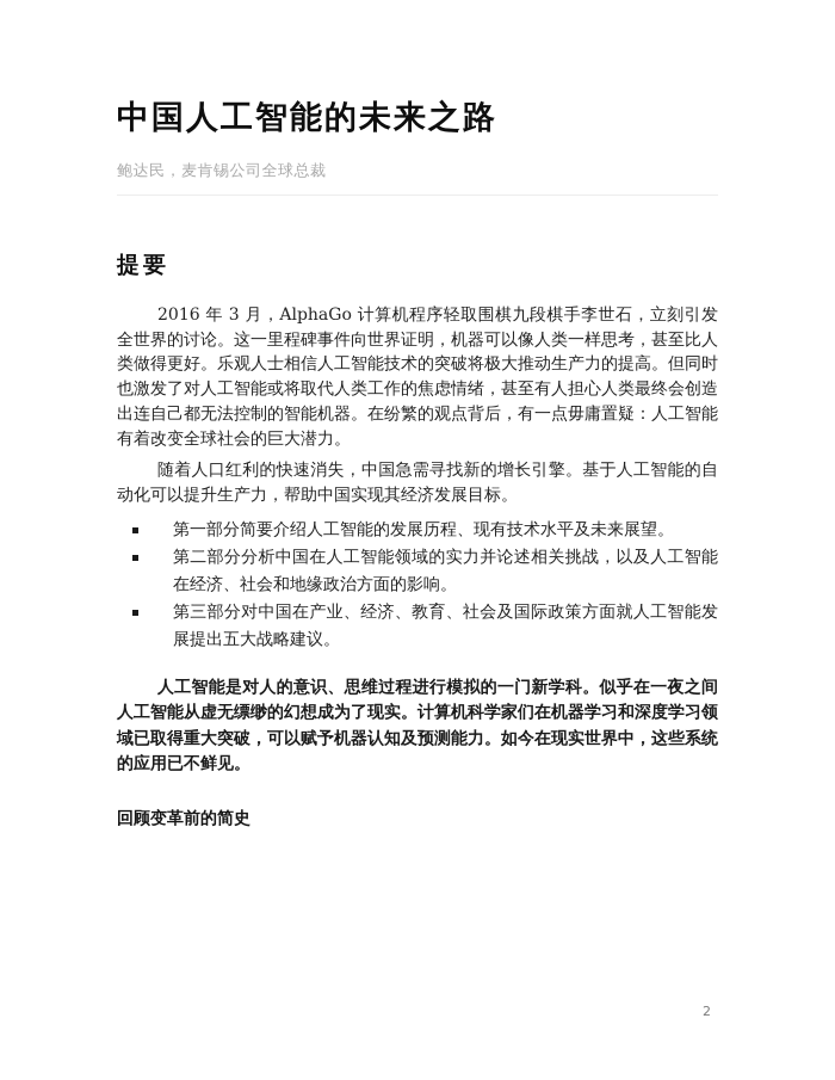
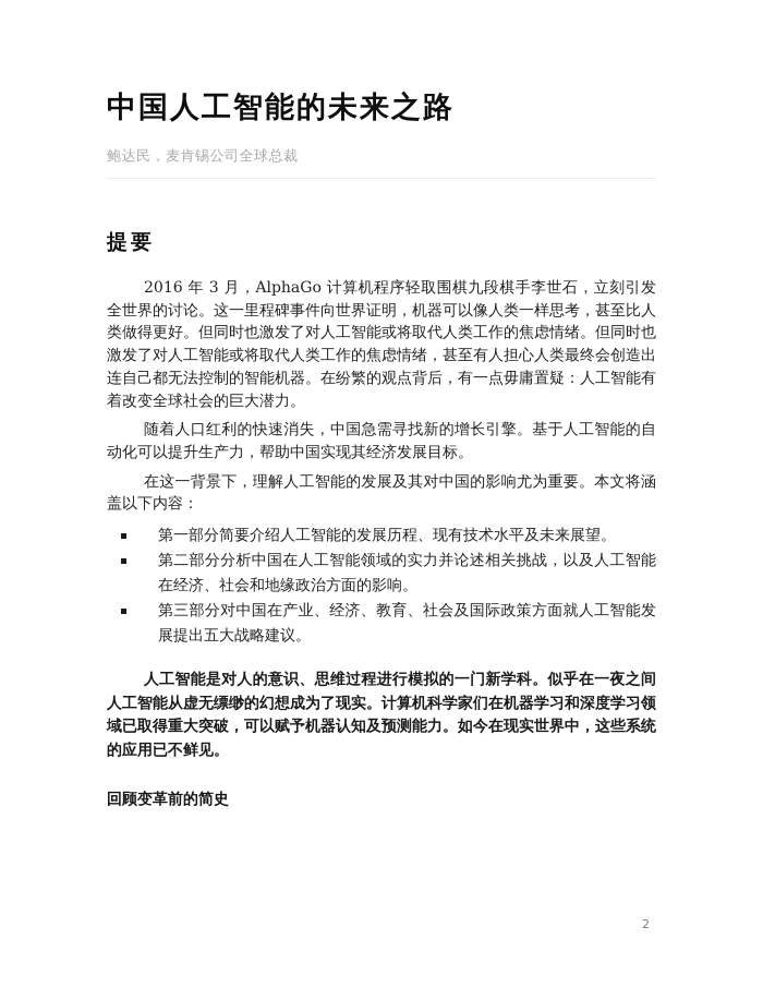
  中国人工智能的未来之路
  鲍达民，麦肯锡公司全球总裁
  提要
- 2016 年 3 月，AlphaGo 计算机程序轻取围棋九段棋手李世石，立刻引发全世界的讨论。这一里程碑事件向世界证明，机器可以像人类一样思考，甚至比人类做得更好。乐观人士相信人工智能技术的突破将极大推动生产力的提高。但同时也激发了对人工智能或将取代人类工作的焦虑情绪，甚至有人担心人类最终会创造出连自己都无法控制的智能机器。在纷繁的观点背后，有一点毋庸置疑：人工智能有着改变全球社会的巨大潜力。
+ 2016 年 3 月，AlphaGo 计算机程序轻取围棋九段棋手李世石，立刻引发全世界的讨论。这一里程碑事件向世界证明，机器可以像人类一样思考，甚至比人类做得更好。但同时也激发了对人工智能或将取代人类工作的焦虑情绪。但同时也激发了对人工智能或将取代人类工作的焦虑情绪，甚至有人担心人类最终会创造出连自己都无法控制的智能机器。在纷繁的观点背后，有一点毋庸置疑：人工智能有着改变全球社会的巨大潜力。
  随着人口红利的快速消失，中国急需寻找新的增长引擎。基于人工智能的自动化可以提升生产力，帮助中国实现其经济发展目标。
+ 在这一背景下，理解人工智能的发展及其对中国的影响尤为重要。本文将涵盖以下内容：
  第一部分简要介绍人工智能的发展历程、现有技术水平及未来展望。
  第二部分分析中国在人工智能领域的实力并论述相关挑战，以及人工智能在经济、社会和地缘政治方面的影响。
  第三部分对中国在产业、经济、教育、社会及国际政策方面就人工智能发展提出五大战略建议。
  人工智能是对人的意识、思维过程进行模拟的一门新学科。似乎在一夜之间人工智能从虚无缥缈的幻想成为了现实。计算机科学家们在机器学习和深度学习领域已取得重大突破，可以赋予机器认知及预测能力。如今在现实世界中，这些系统的应用已不鲜见。
  回顾变革前的简史
  2
